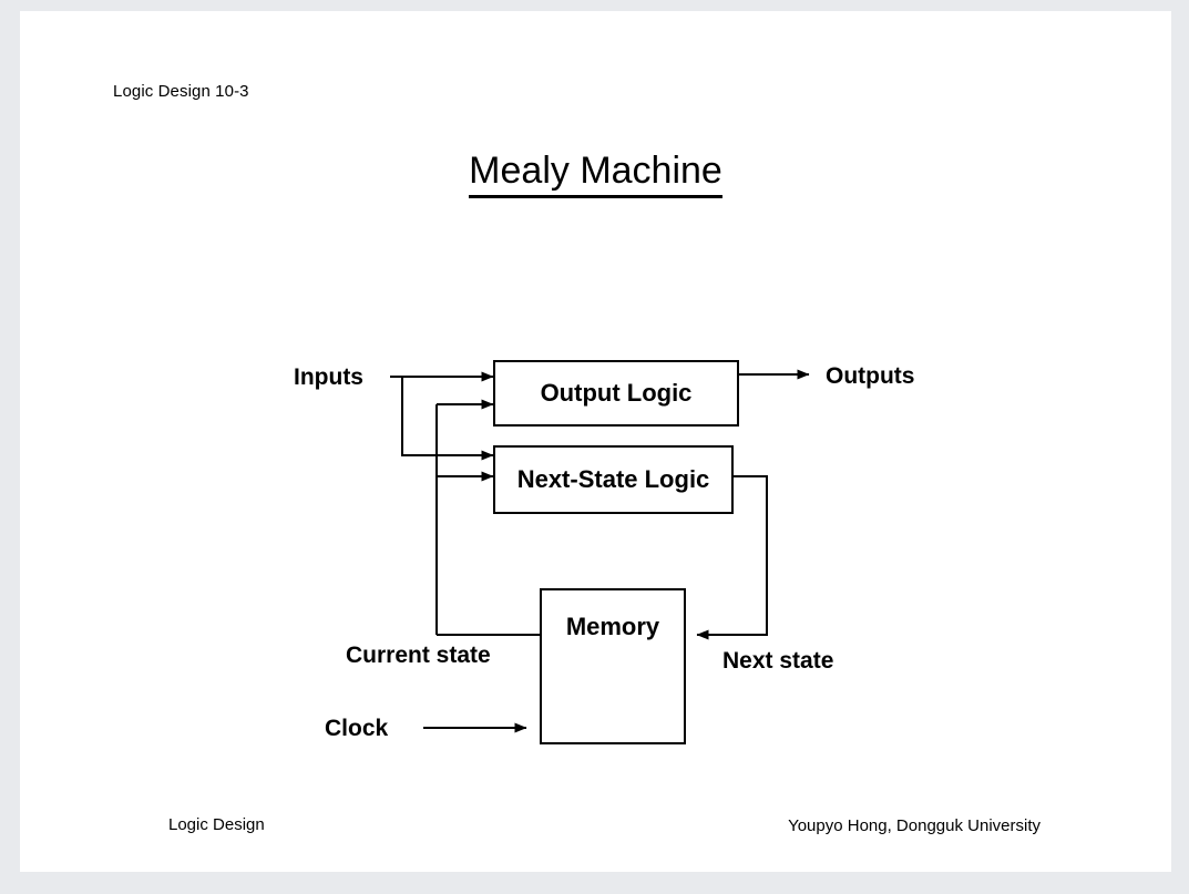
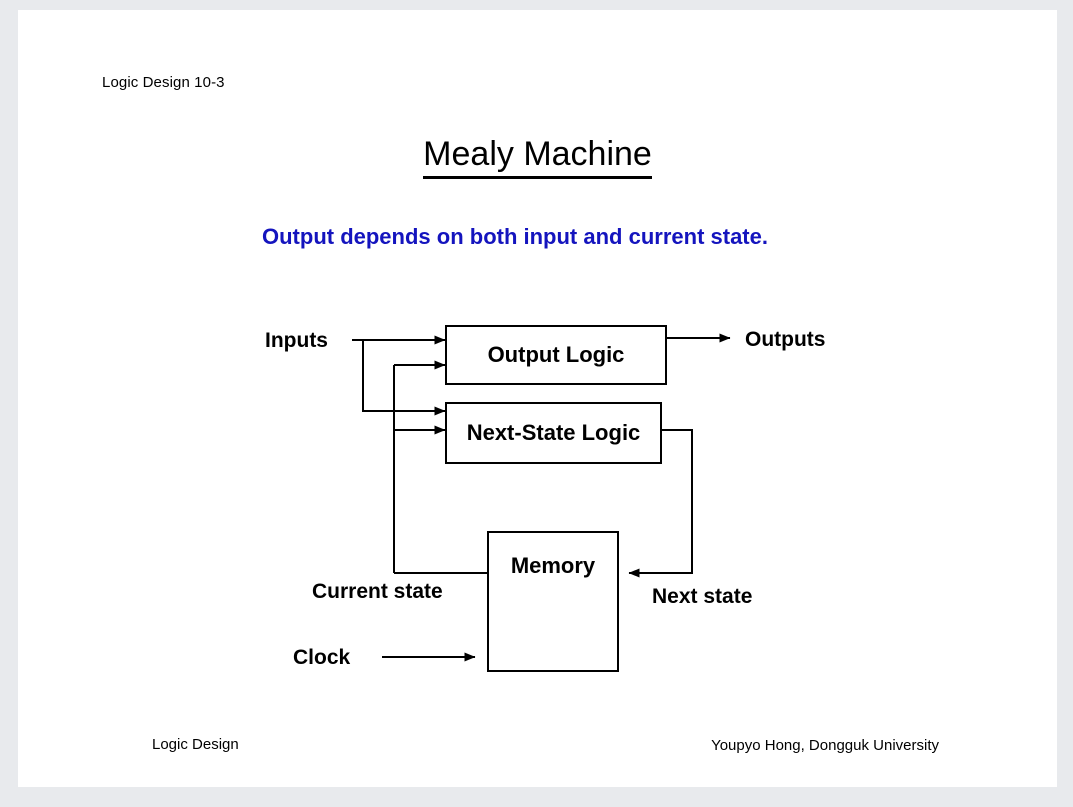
  Logic Design 10-3
  Mealy Machine
+ Output depends on both input and current state.
  Output Logic
  Next-State Logic
  Memory
  Inputs
  Outputs
  Current state
  Next state
  Clock
  Logic Design
  Youpyo Hong, Dongguk University
